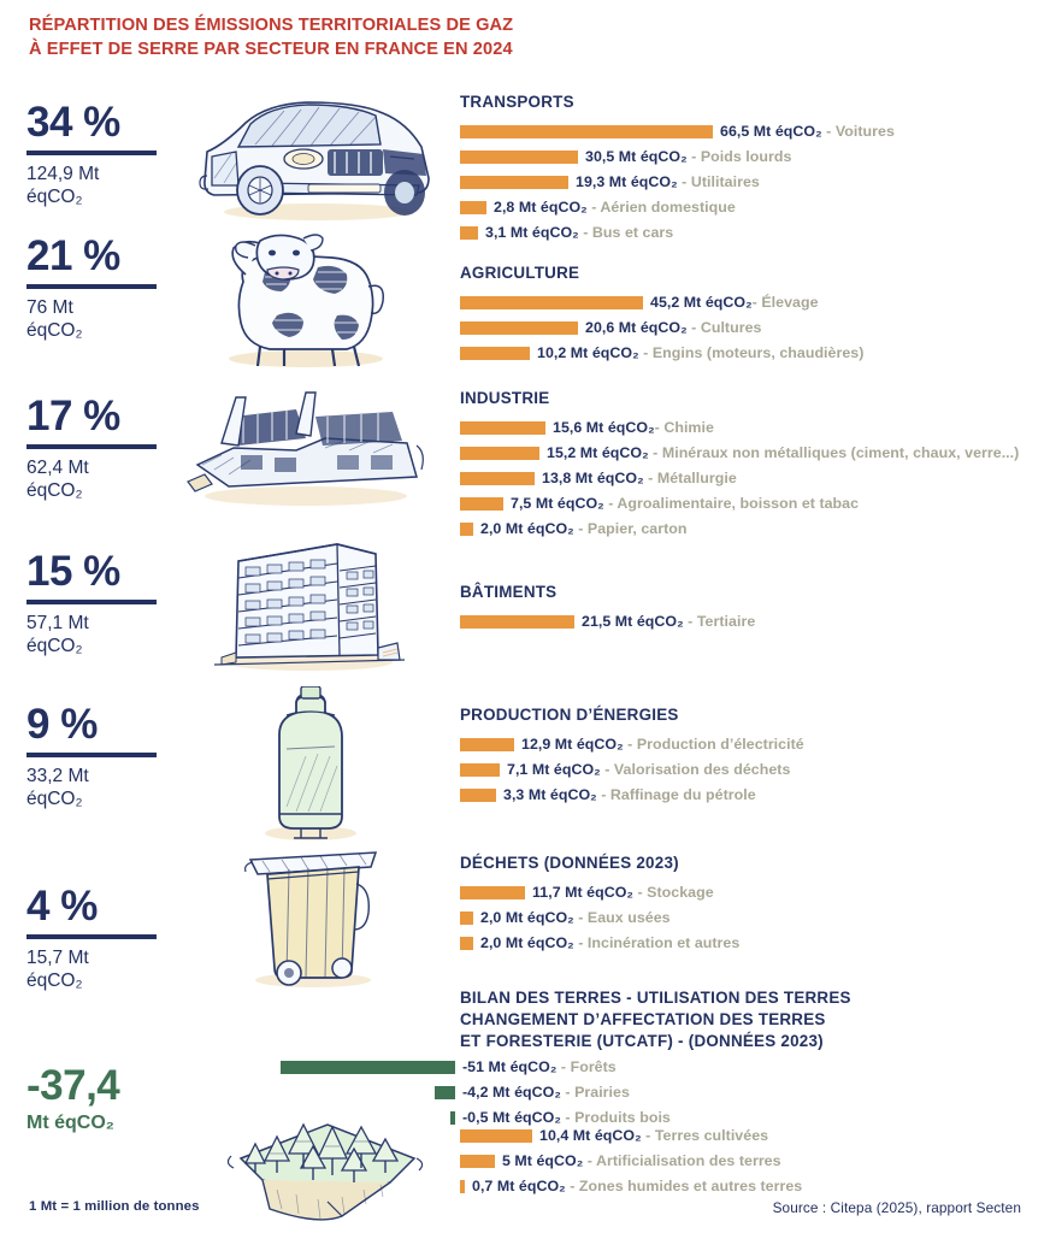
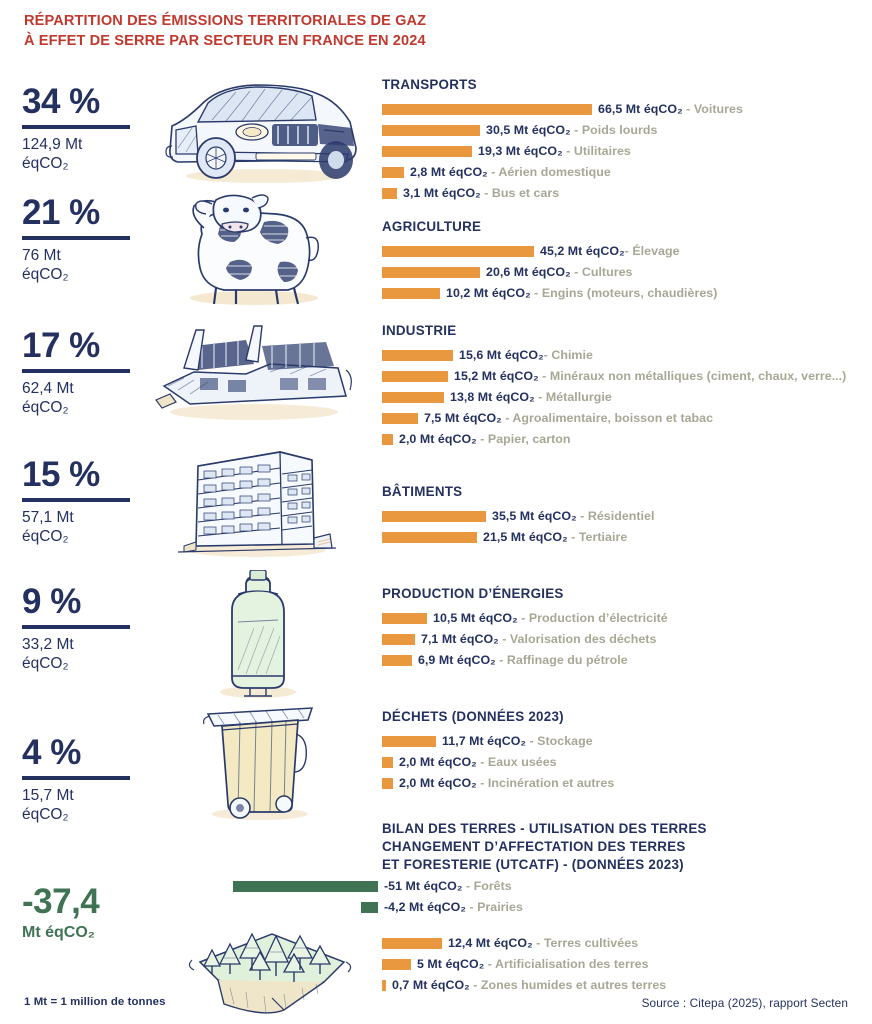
  RÉPARTITION DES ÉMISSIONS TERRITORIALES DE GAZ
  À EFFET DE SERRE PAR SECTEUR EN FRANCE EN 2024
  34 %
  124,9 Mt
  éqCO₂
  21 %
  76 Mt
  éqCO₂
  17 %
  62,4 Mt
  éqCO₂
  15 %
  57,1 Mt
  éqCO₂
  9 %
  33,2 Mt
  éqCO₂
  4 %
  15,7 Mt
  éqCO₂
  -37,4
  Mt éqCO₂
  TRANSPORTS
  66,5 Mt éqCO₂ - Voitures
  30,5 Mt éqCO₂ - Poids lourds
  19,3 Mt éqCO₂ - Utilitaires
  2,8 Mt éqCO₂ - Aérien domestique
  3,1 Mt éqCO₂ - Bus et cars
  AGRICULTURE
  45,2 Mt éqCO₂- Élevage
  20,6 Mt éqCO₂ - Cultures
  10,2 Mt éqCO₂ - Engins (moteurs, chaudières)
  INDUSTRIE
  15,6 Mt éqCO₂- Chimie
  15,2 Mt éqCO₂ - Minéraux non métalliques (ciment, chaux, verre...)
  13,8 Mt éqCO₂ - Métallurgie
  7,5 Mt éqCO₂ - Agroalimentaire, boisson et tabac
  2,0 Mt éqCO₂ - Papier, carton
  BÂTIMENTS
+ 35,5 Mt éqCO₂ - Résidentiel
  21,5 Mt éqCO₂ - Tertiaire
  PRODUCTION D’ÉNERGIES
- 12,9 Mt éqCO₂ - Production d’électricité
+ 10,5 Mt éqCO₂ - Production d’électricité
  7,1 Mt éqCO₂ - Valorisation des déchets
- 3,3 Mt éqCO₂ - Raffinage du pétrole
+ 6,9 Mt éqCO₂ - Raffinage du pétrole
  DÉCHETS (DONNÉES 2023)
  11,7 Mt éqCO₂ - Stockage
  2,0 Mt éqCO₂ - Eaux usées
  2,0 Mt éqCO₂ - Incinération et autres
  BILAN DES TERRES - UTILISATION DES TERRES
  CHANGEMENT D’AFFECTATION DES TERRES
  ET FORESTERIE (UTCATF) - (DONNÉES 2023)
  -51 Mt éqCO₂ - Forêts
  -4,2 Mt éqCO₂ - Prairies
- -0,5 Mt éqCO₂ - Produits bois
- 10,4 Mt éqCO₂ - Terres cultivées
+ 12,4 Mt éqCO₂ - Terres cultivées
  5 Mt éqCO₂ - Artificialisation des terres
  0,7 Mt éqCO₂ - Zones humides et autres terres
  1 Mt = 1 million de tonnes
  Source : Citepa (2025), rapport Secten
